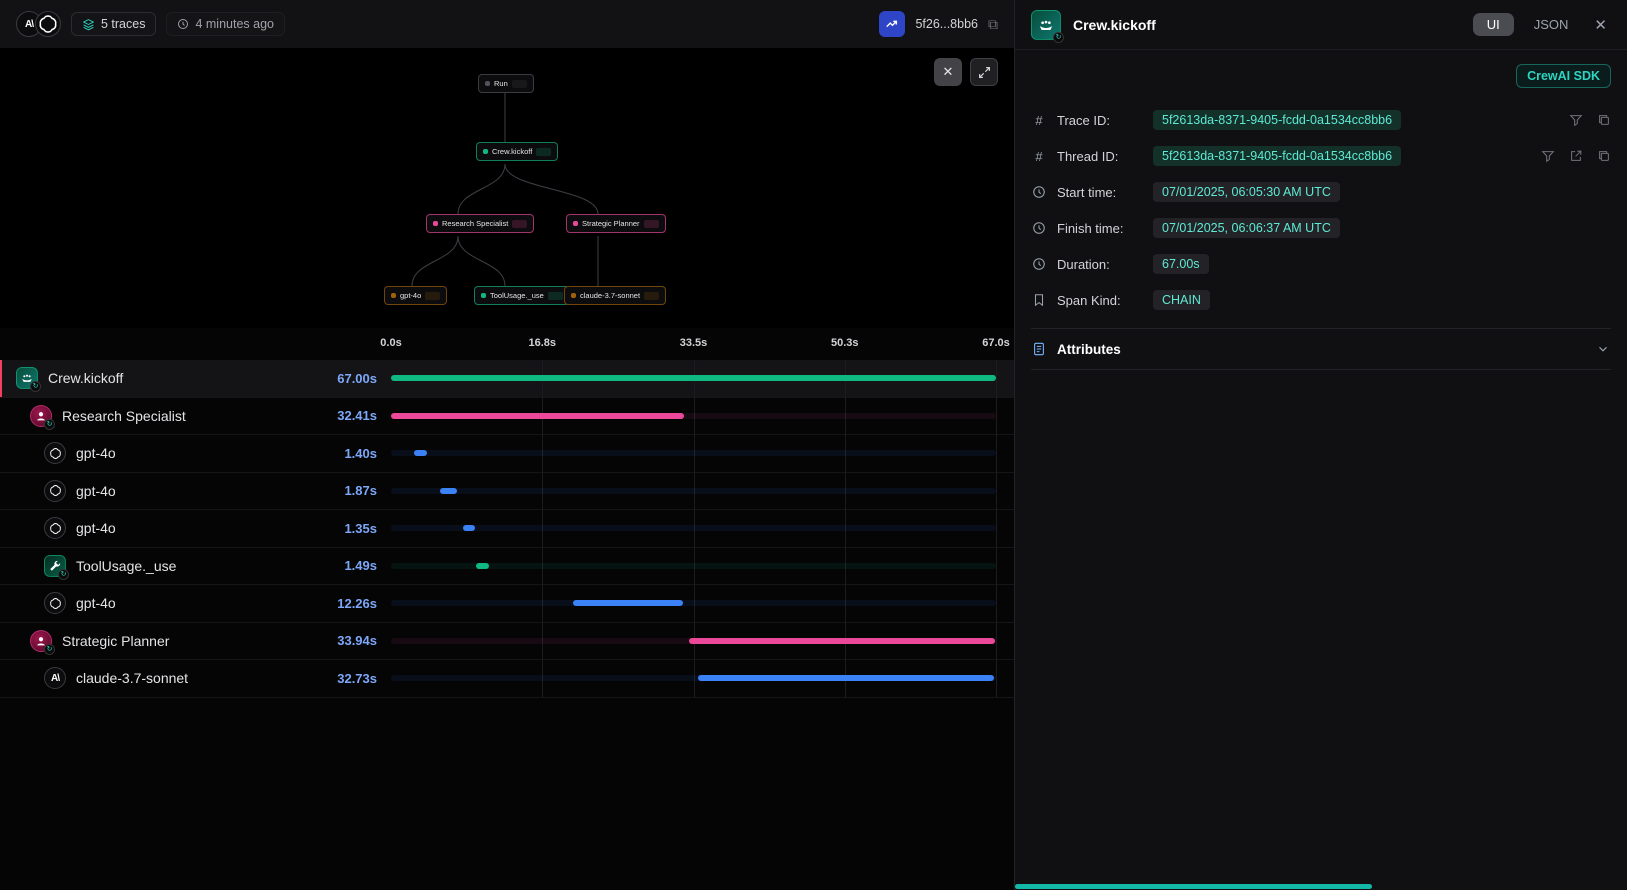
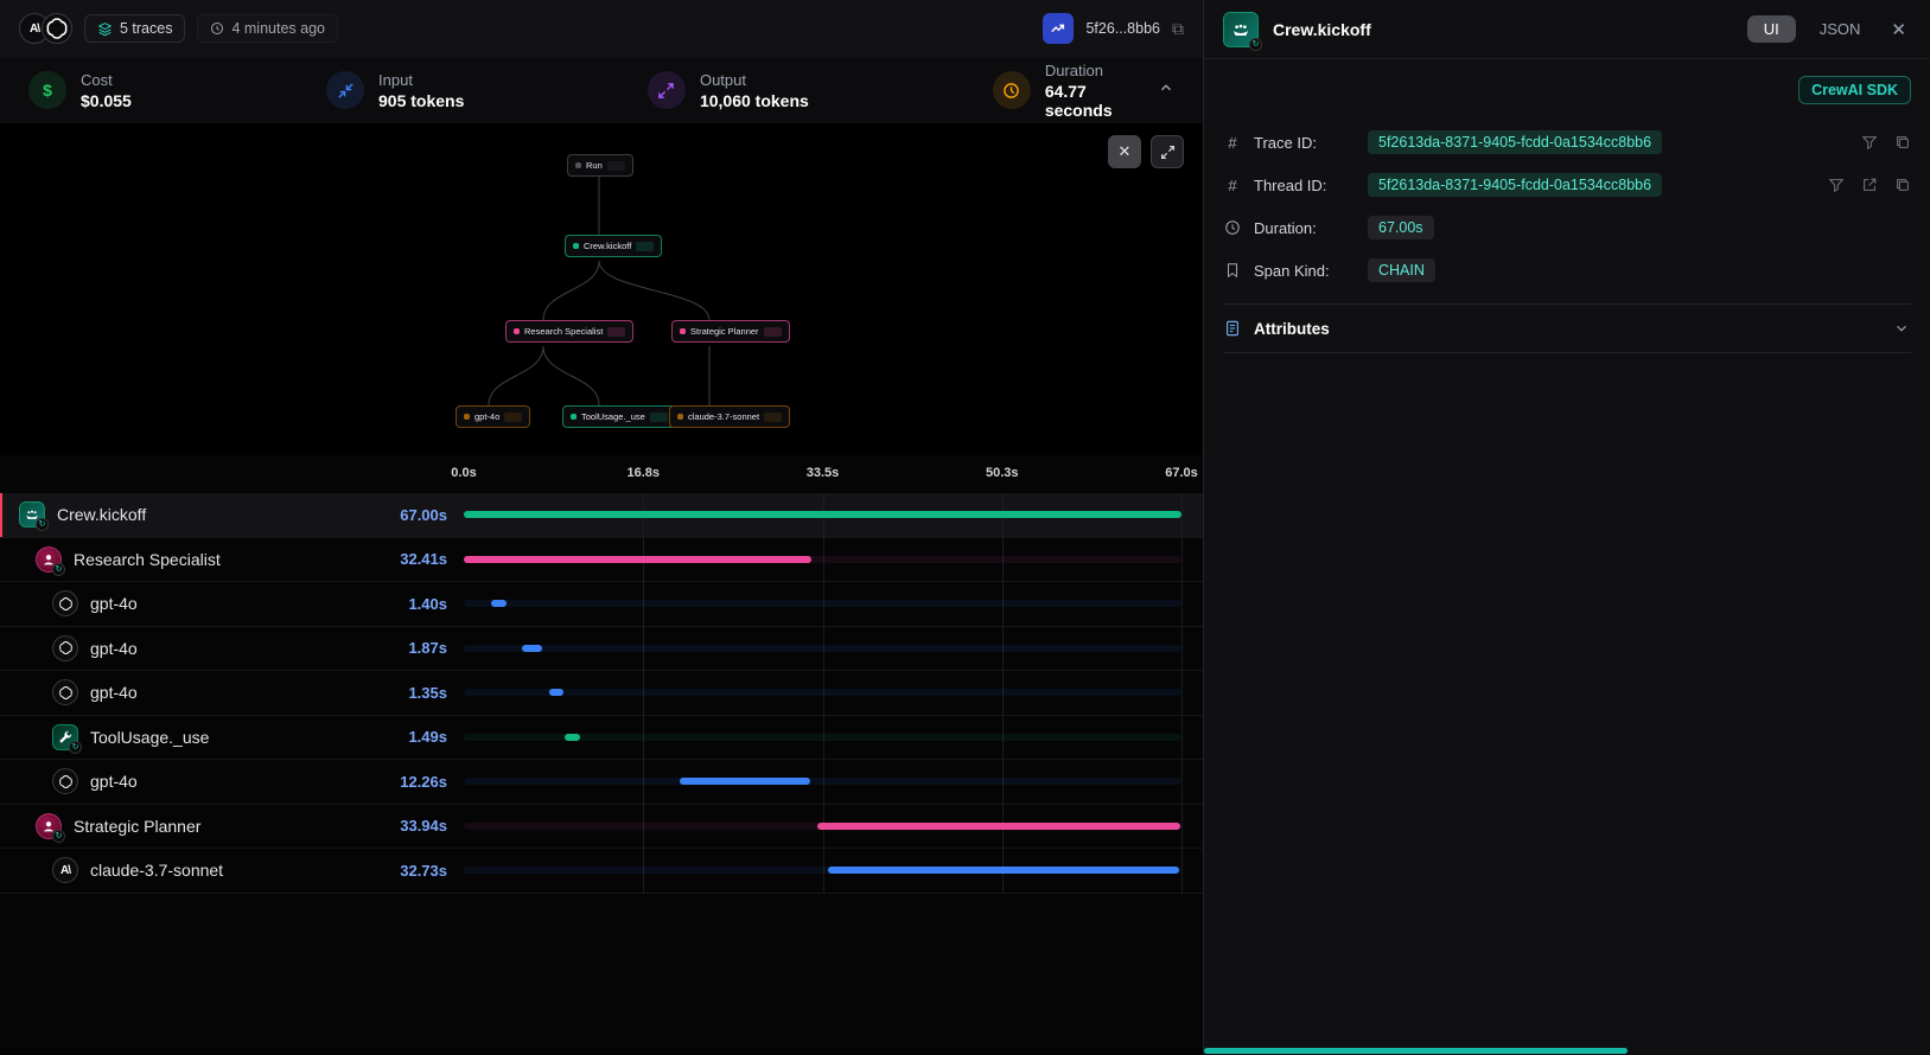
  A\
  5 traces
  4 minutes ago
  5f26...8bb6
  ⧉
+ $
+ Cost
+ $0.055
+ Input
+ 905 tokens
+ Output
+ 10,060 tokens
+ Duration
+ 64.77 seconds
  Run
  Crew.kickoff
  Research Specialist
  Strategic Planner
  gpt-4o
  ToolUsage._use
  claude-3.7-sonnet
  ✕
  0.0s
  16.8s
  33.5s
  50.3s
  67.0s
  Crew.kickoff
  67.00s
  Research Specialist
  32.41s
  gpt-4o
  1.40s
  gpt-4o
  1.87s
  gpt-4o
  1.35s
  ToolUsage._use
  1.49s
  gpt-4o
  12.26s
  Strategic Planner
  33.94s
  A\
  claude-3.7-sonnet
  32.73s
  Crew.kickoff
  UI
  JSON
  ✕
  CrewAI SDK
  #
  Trace ID:
  5f2613da-8371-9405-fcdd-0a1534cc8bb6
  #
  Thread ID:
  5f2613da-8371-9405-fcdd-0a1534cc8bb6
- Start time:
- 07/01/2025, 06:05:30 AM UTC
- Finish time:
- 07/01/2025, 06:06:37 AM UTC
  Duration:
  67.00s
  Span Kind:
  CHAIN
  Attributes
